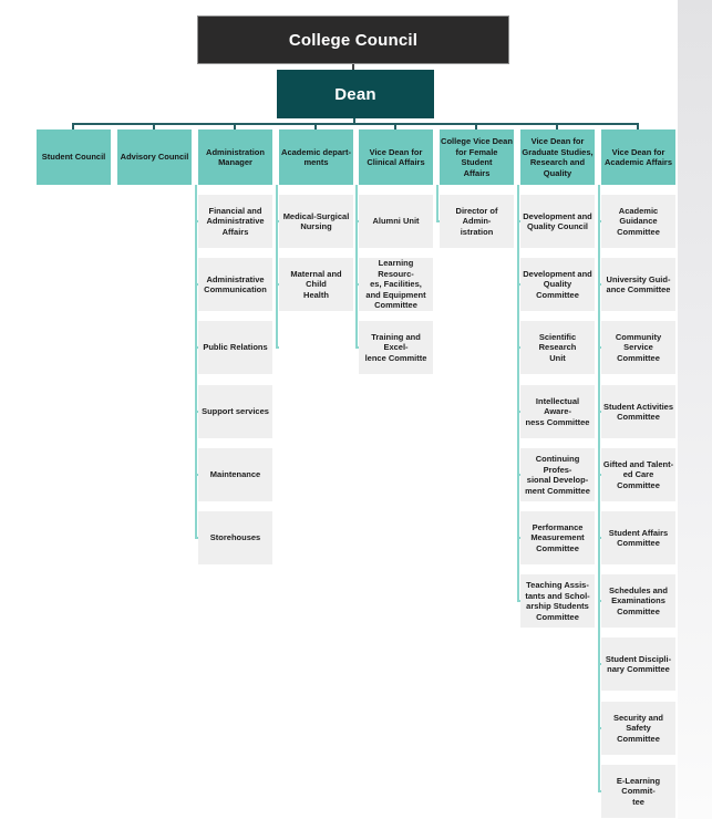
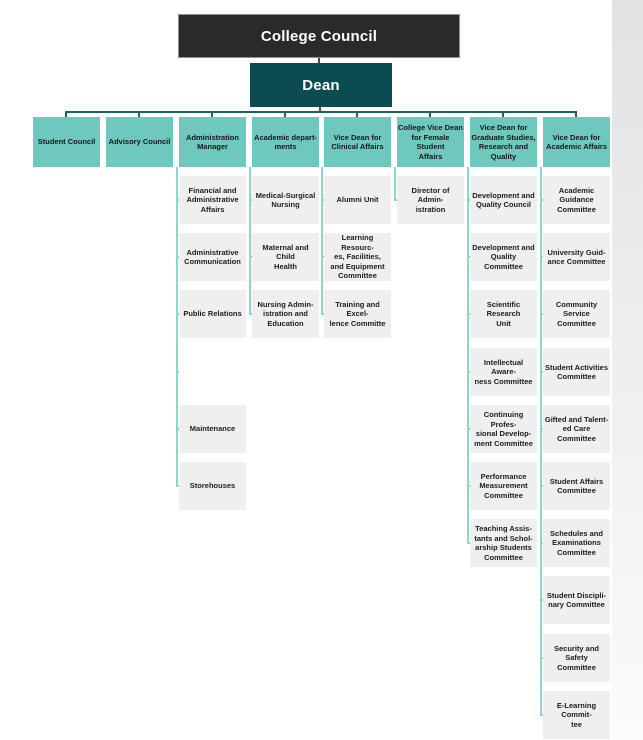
  College Council
  Dean
  Student Council
  Advisory Council
  Administration
  Manager
  Academic depart-
  ments
  Vice Dean for
  Clinical Affairs
  College Vice Dean
  for Female Student
  Affairs
  Vice Dean for
  Graduate Studies,
  Research and
  Quality
  Vice Dean for
  Academic Affairs
  Financial and
  Administrative
  Affairs
  Administrative
  Communication
  Public Relations
- Support services
  Maintenance
  Storehouses
  Medical-Surgical
  Nursing
  Maternal and Child
  Health
+ Nursing Admin-
+ istration and
+ Education
  Alumni Unit
  Learning Resourc-
  es, Facilities,
  and Equipment
  Committee
  Training and Excel-
  lence Committe
  Director of Admin-
  istration
  Development and
  Quality Council
  Development and
  Quality Committee
  Scientific Research
  Unit
  Intellectual Aware-
  ness Committee
  Continuing Profes-
  sional Develop-
  ment Committee
  Performance
  Measurement
  Committee
  Teaching Assis-
  tants and Schol-
  arship Students
  Committee
  Academic Guidance
  Committee
  University Guid-
  ance Committee
  Community Service
  Committee
  Student Activities
  Committee
  Gifted and Talent-
  ed Care Committee
  Student Affairs
  Committee
  Schedules and
  Examinations
  Committee
  Student Discipli-
  nary Committee
  Security and Safety
  Committee
  E-Learning Commit-
  tee
